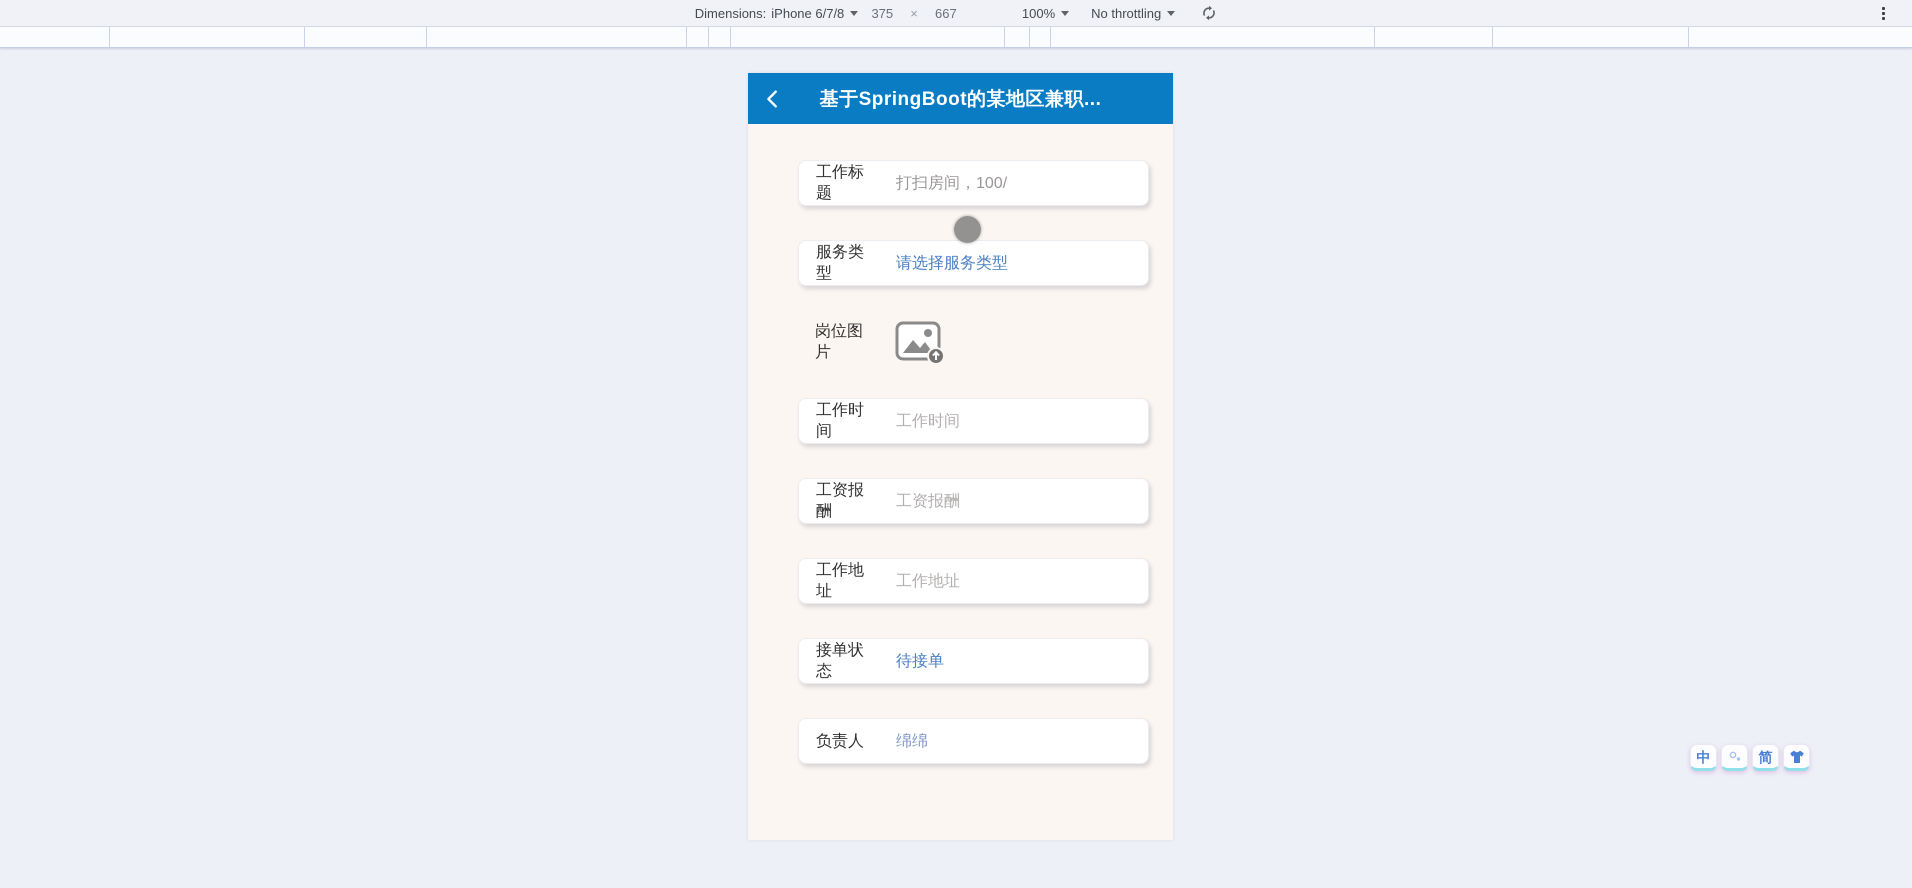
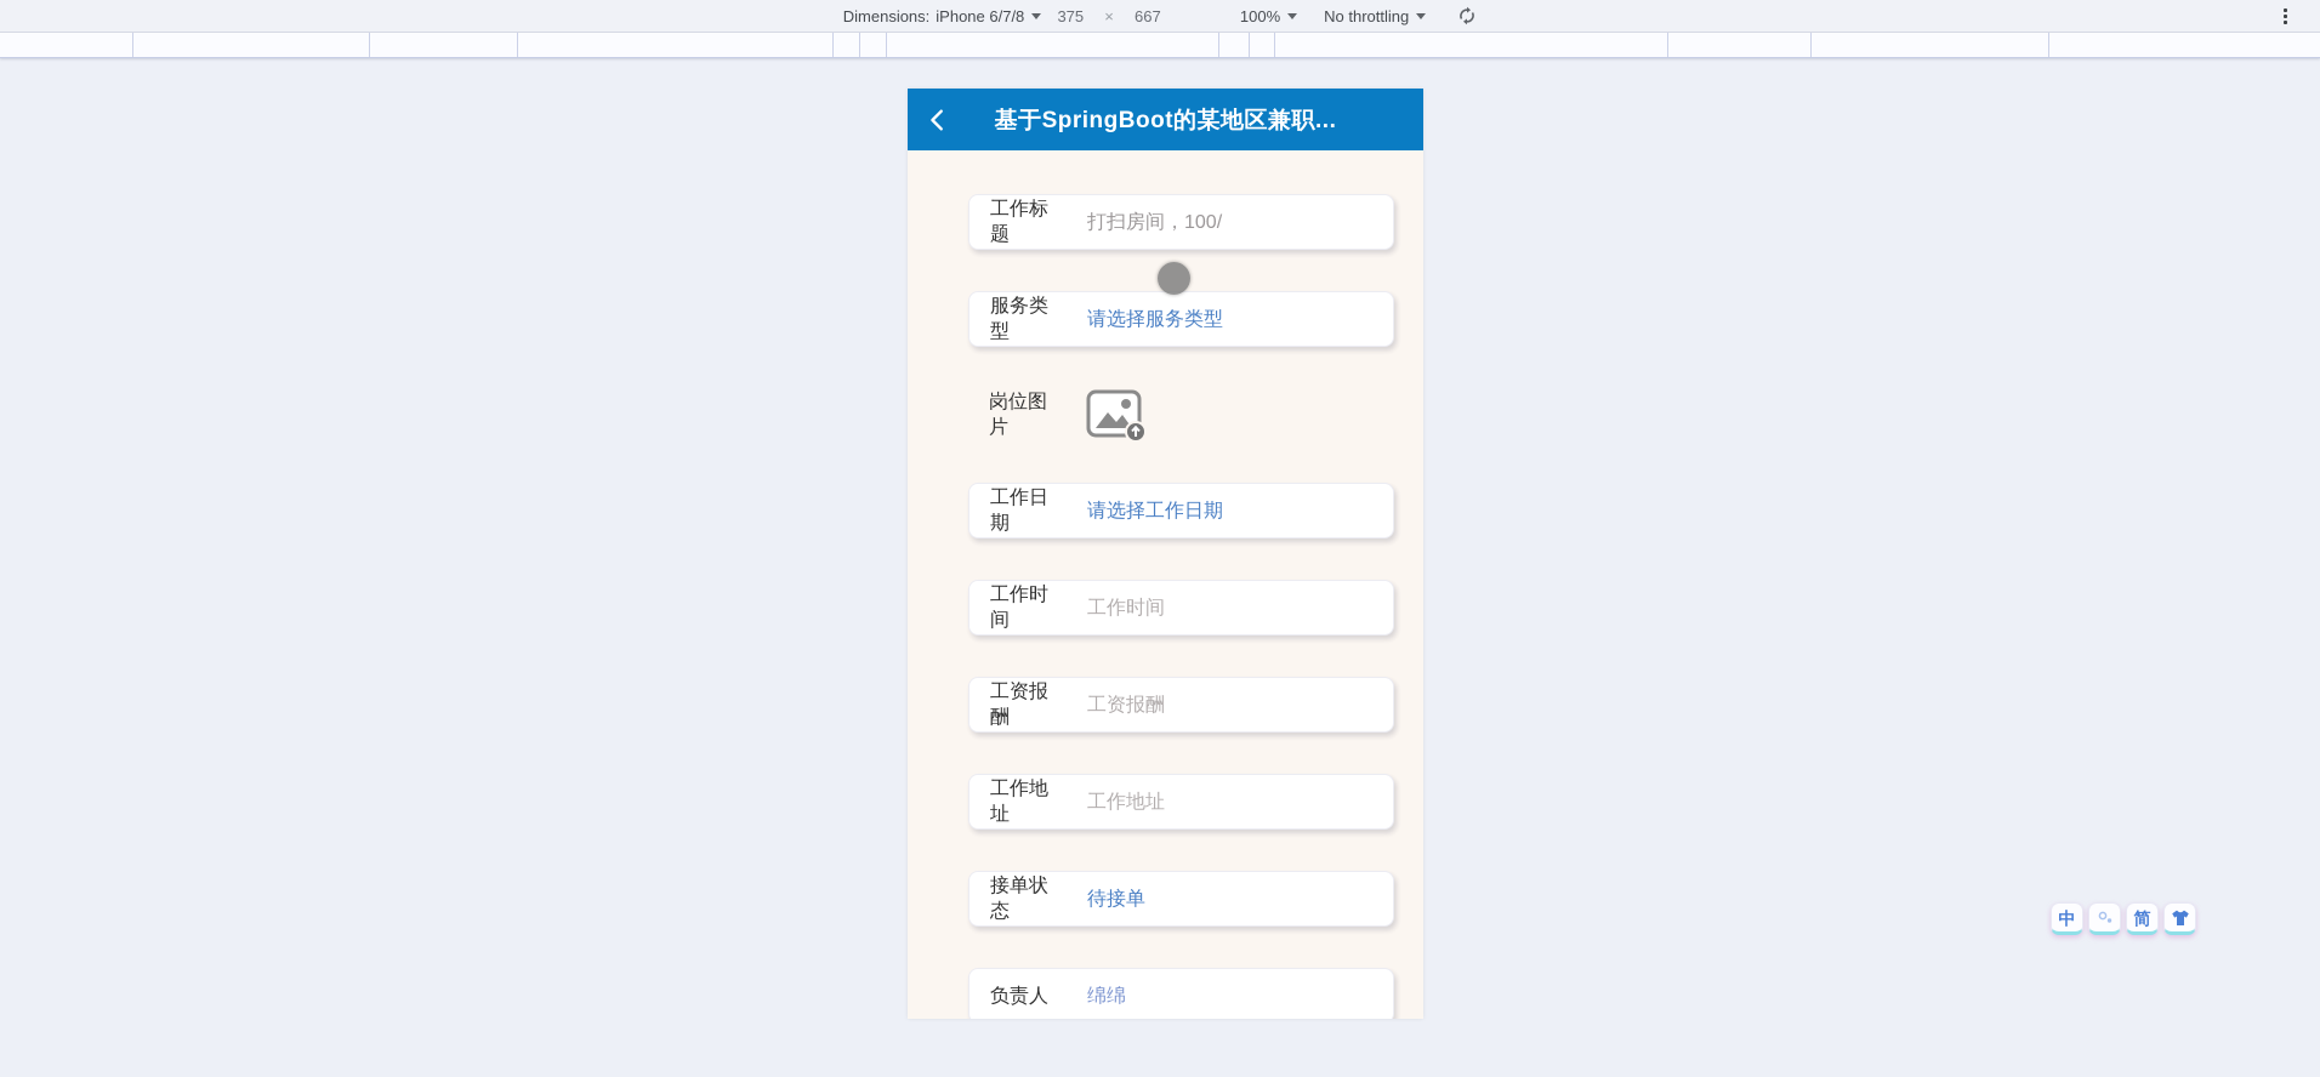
  Dimensions:
  iPhone 6/7/8
  375
  ×
  667
  100%
  No throttling
  基于SpringBoot的某地区兼职...
  工作标题
  打扫房间，100/
  服务类型
  请选择服务类型
  岗位图片
+ 工作日期
+ 请选择工作日期
  工作时间
  工作时间
  工资报酬
  工资报酬
  工作地址
  工作地址
  接单状态
  待接单
  负责人
  绵绵
  中
  简
